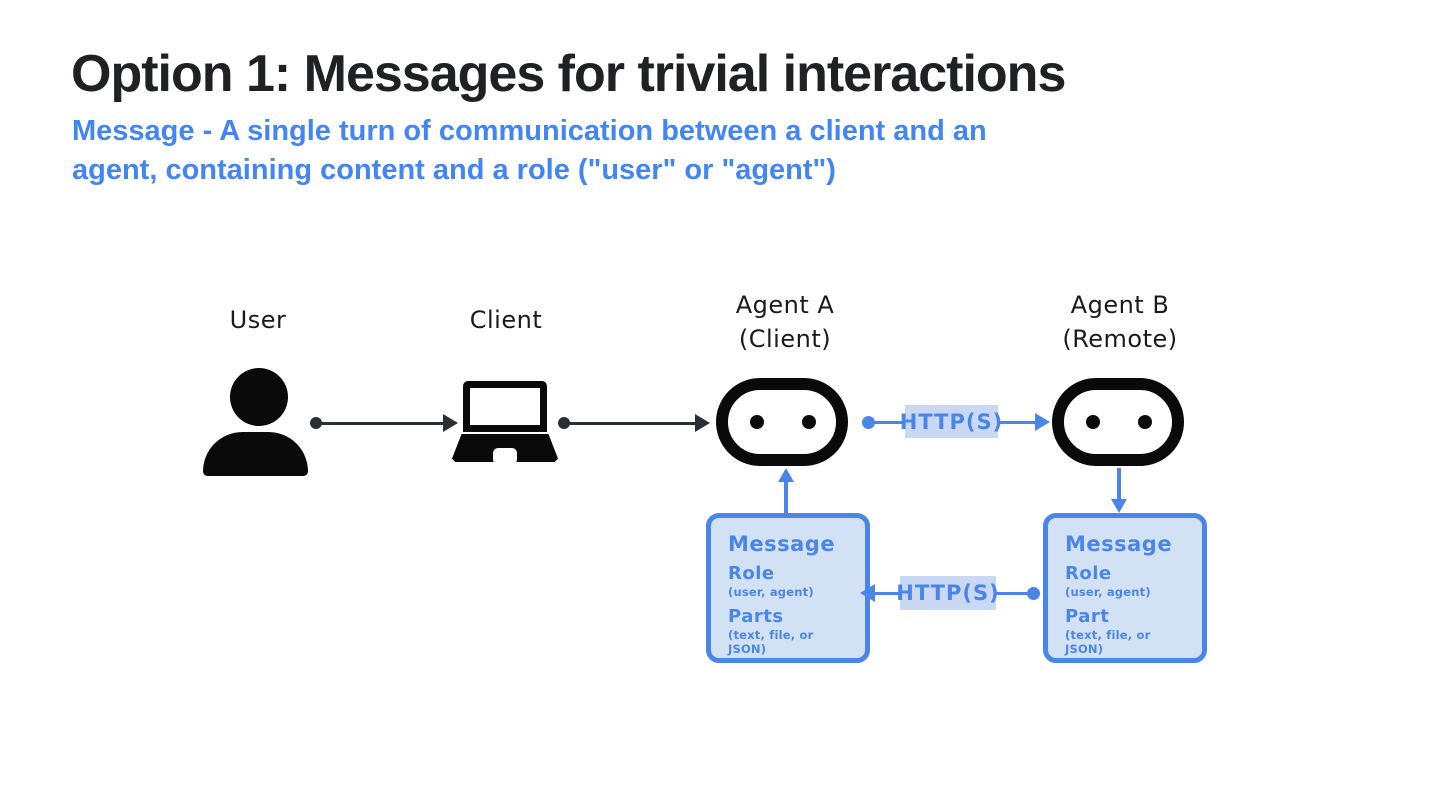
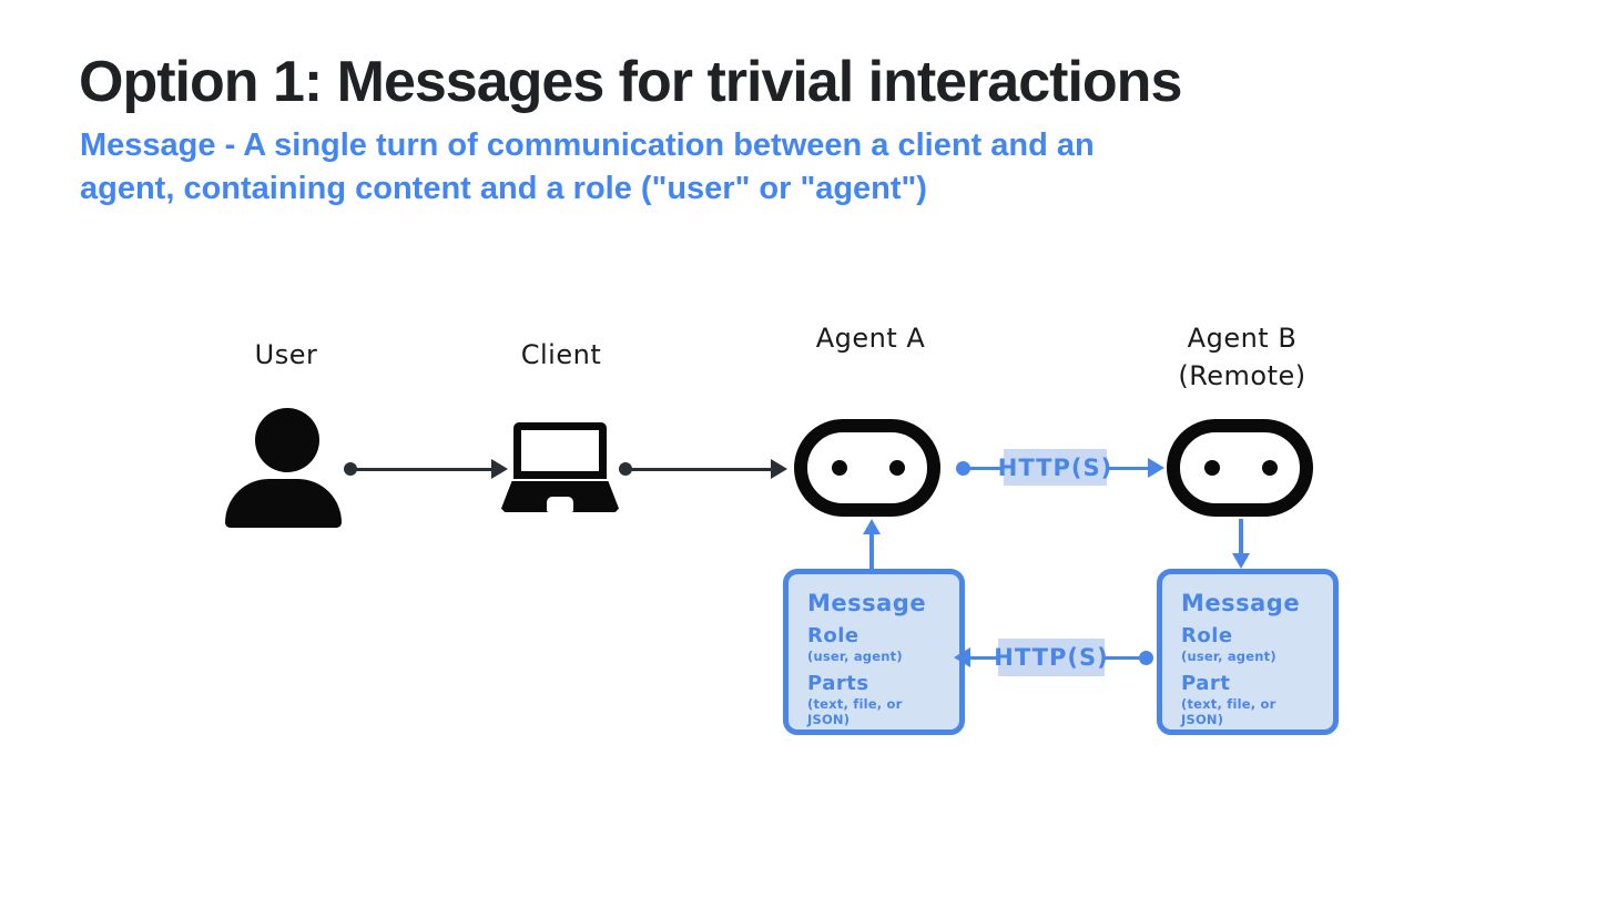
  Option 1: Messages for trivial interactions
  Message - A single turn of communication between a client and an
  agent, containing content and a role ("user" or "agent")
  User
  Client
  Agent A
- (Client)
  Agent B
  (Remote)
  HTTP(S)
  Message
  Role
  (user, agent)
  Parts
  (text, file, or JSON)
  Message
  Role
  (user, agent)
  Part
  (text, file, or JSON)
  HTTP(S)
